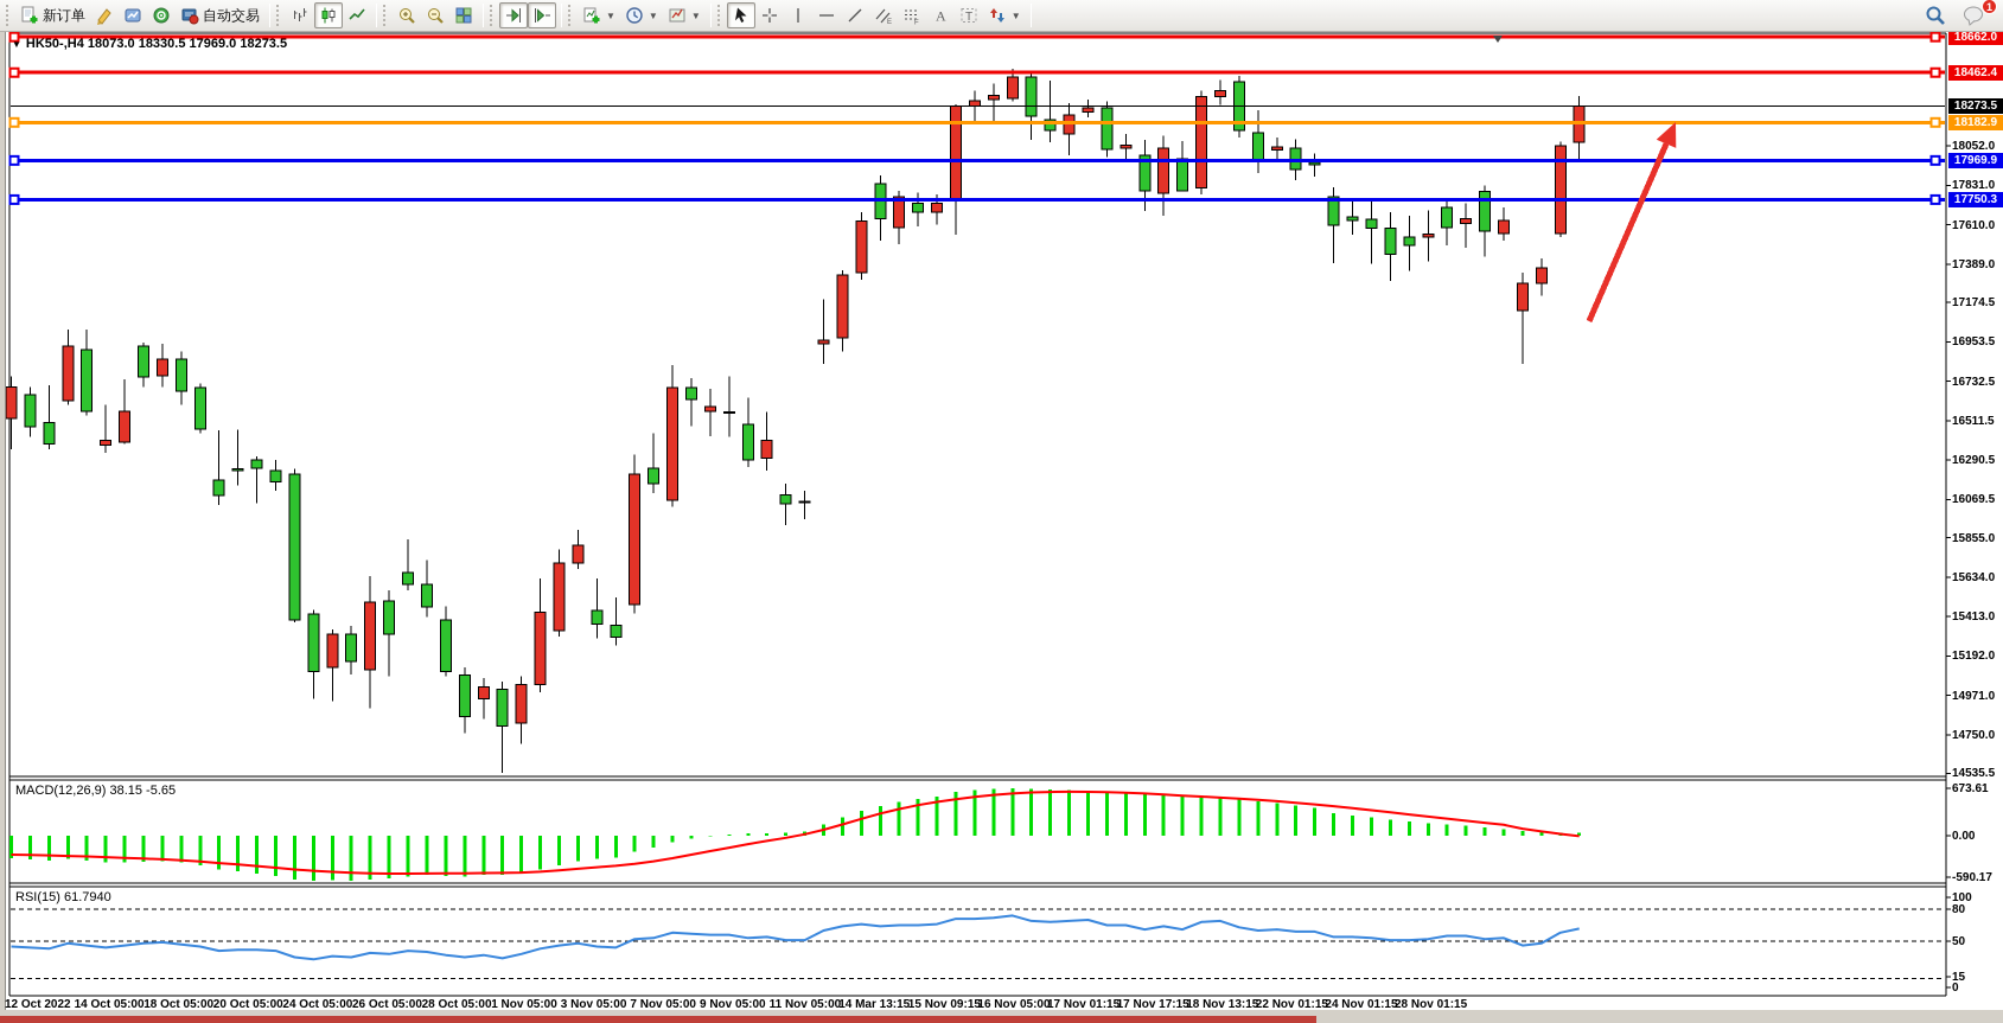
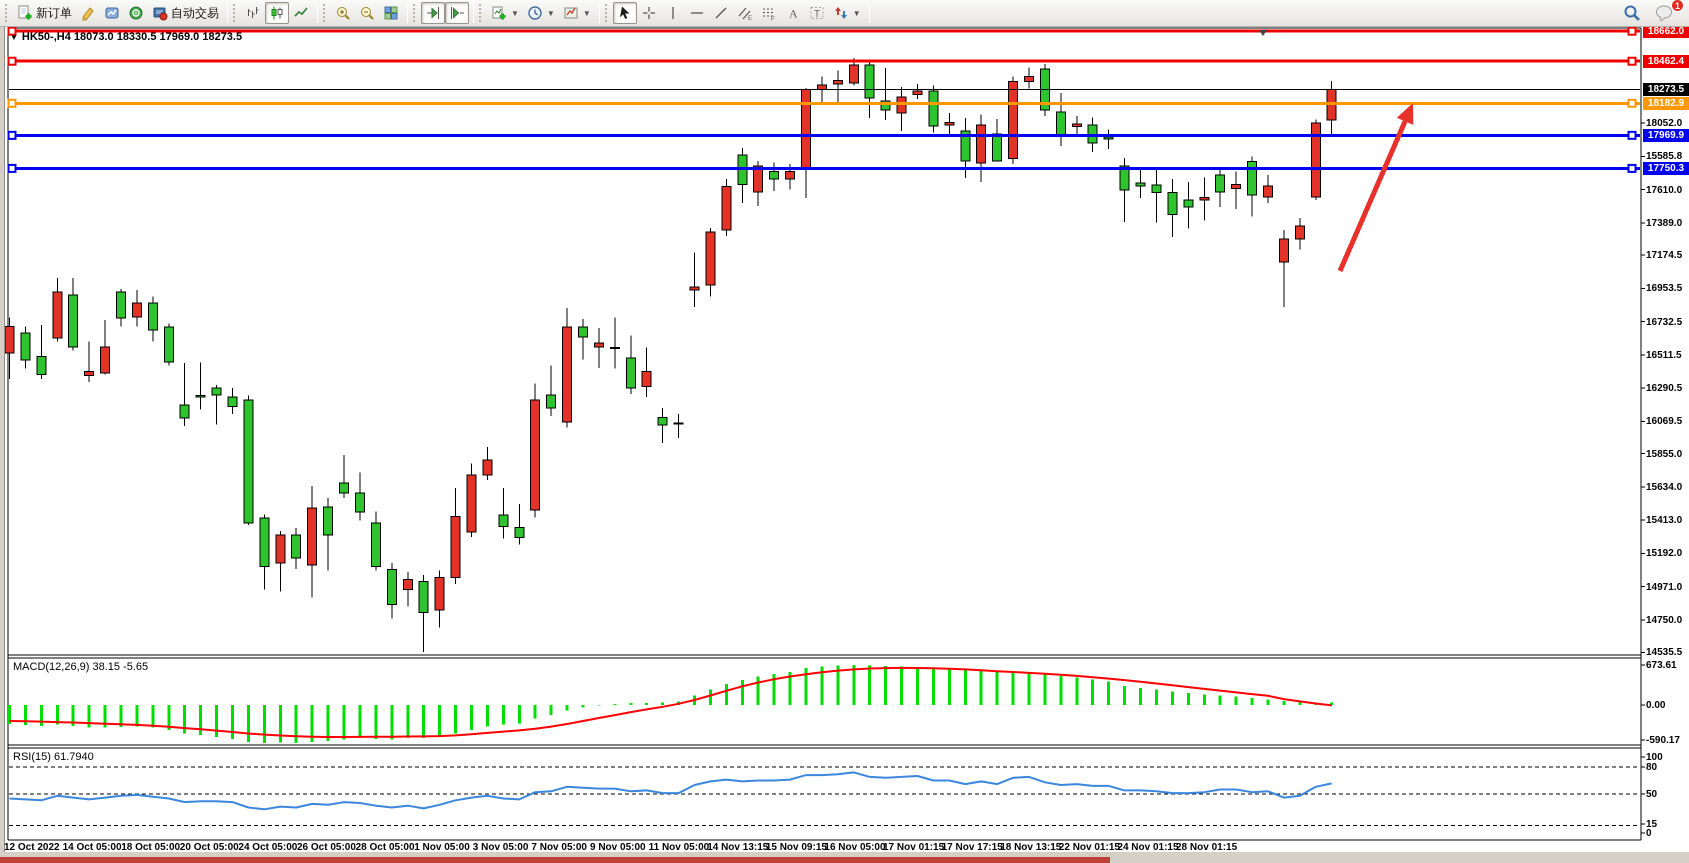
  新订单
  自动交易
  ▼
  ▼
  ▼
  A
  T
  ▼
  1
  ▼ HK50-,H4 18073.0 18330.5 17969.0 18273.5
  MACD(12,26,9) 38.15 -5.65
  RSI(15) 61.7940
  18052.0
- 17831.0
+ 15585.8
  17610.0
  17389.0
  17174.5
  16953.5
  16732.5
  16511.5
  16290.5
  16069.5
  15855.0
  15634.0
  15413.0
  15192.0
  14971.0
  14750.0
  14535.5
  18662.0
  18462.4
  18273.5
  18182.9
  17969.9
  17750.3
  673.61
  0.00
  -590.17
  100
  80
  50
  15
  0
  12 Oct 2022
  14 Oct 05:00
  18 Oct 05:00
  20 Oct 05:00
  24 Oct 05:00
  26 Oct 05:00
  28 Oct 05:00
  1 Nov 05:00
  3 Nov 05:00
  7 Nov 05:00
  9 Nov 05:00
  11 Nov 05:00
- 14 Mar 13:15
+ 14 Nov 13:15
  15 Nov 09:15
  16 Nov 05:00
  17 Nov 01:15
  17 Nov 17:15
  18 Nov 13:15
  22 Nov 01:15
  24 Nov 01:15
  28 Nov 01:15
